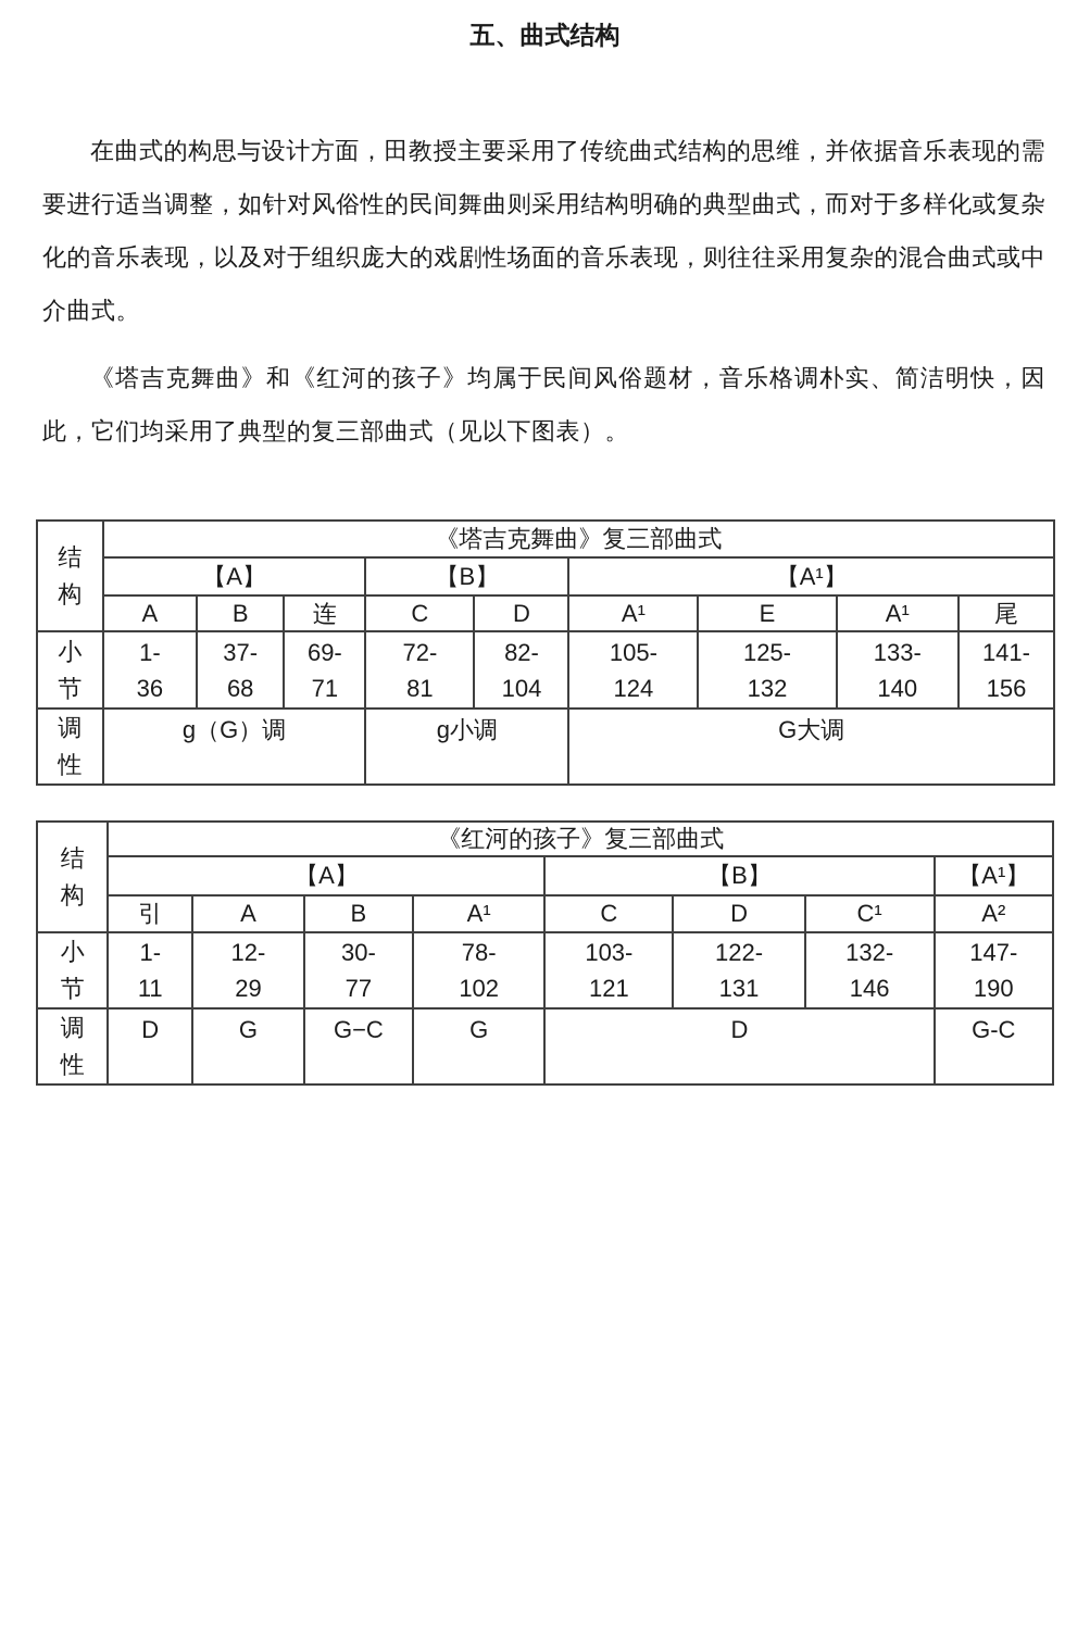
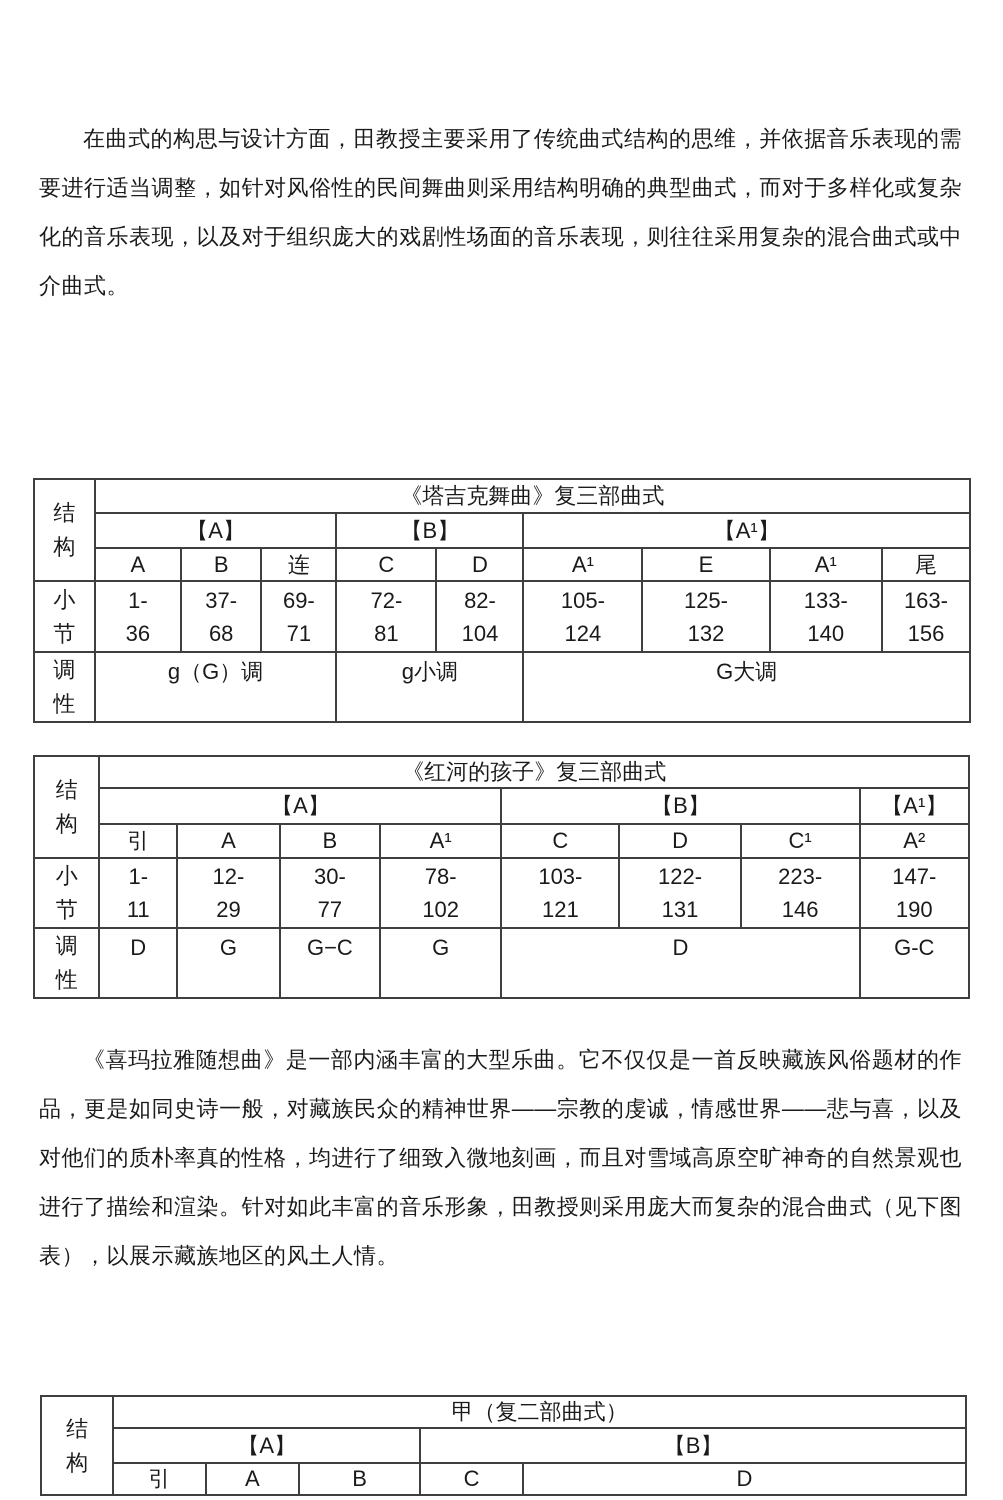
- 五、曲式结构
  在曲式的构思与设计方面，田教授主要采用了传统曲式结构的思维，并依据音乐表现的需要进行适当调整，如针对风俗性的民间舞曲则采用结构明确的典型曲式，而对于多样化或复杂化的音乐表现，以及对于组织庞大的戏剧性场面的音乐表现，则往往采用复杂的混合曲式或中介曲式。
- 《塔吉克舞曲》和《红河的孩子》均属于民间风俗题材，音乐格调朴实、简洁明快，因此，它们均采用了典型的复三部曲式（见以下图表）。
  结 构	《塔吉克舞曲》复三部曲式
  【A】	【B】	【A¹】
  A	B	连	C	D	A¹	E	A¹	尾
- 小 节	1- 36	37- 68	69- 71	72- 81	82- 104	105- 124	125- 132	133- 140	141- 156
+ 小 节	1- 36	37- 68	69- 71	72- 81	82- 104	105- 124	125- 132	133- 140	163- 156
  调 性	g（G）调	g小调	G大调
  结 构	《红河的孩子》复三部曲式
  【A】	【B】	【A¹】
  引	A	B	A¹	C	D	C¹	A²
- 小 节	1- 11	12- 29	30- 77	78- 102	103- 121	122- 131	132- 146	147- 190
+ 小 节	1- 11	12- 29	30- 77	78- 102	103- 121	122- 131	223- 146	147- 190
  调 性	D	G	G−C	G	D	G-C
+ 《喜玛拉雅随想曲》是一部内涵丰富的大型乐曲。它不仅仅是一首反映藏族风俗题材的作品，更是如同史诗一般，对藏族民众的精神世界——宗教的虔诚，情感世界——悲与喜，以及对他们的质朴率真的性格，均进行了细致入微地刻画，而且对雪域高原空旷神奇的自然景观也进行了描绘和渲染。针对如此丰富的音乐形象，田教授则采用庞大而复杂的混合曲式（见下图表），以展示藏族地区的风土人情。
+ 结 构	甲（复二部曲式）
+ 【A】	【B】
+ 引	A	B	C	D
